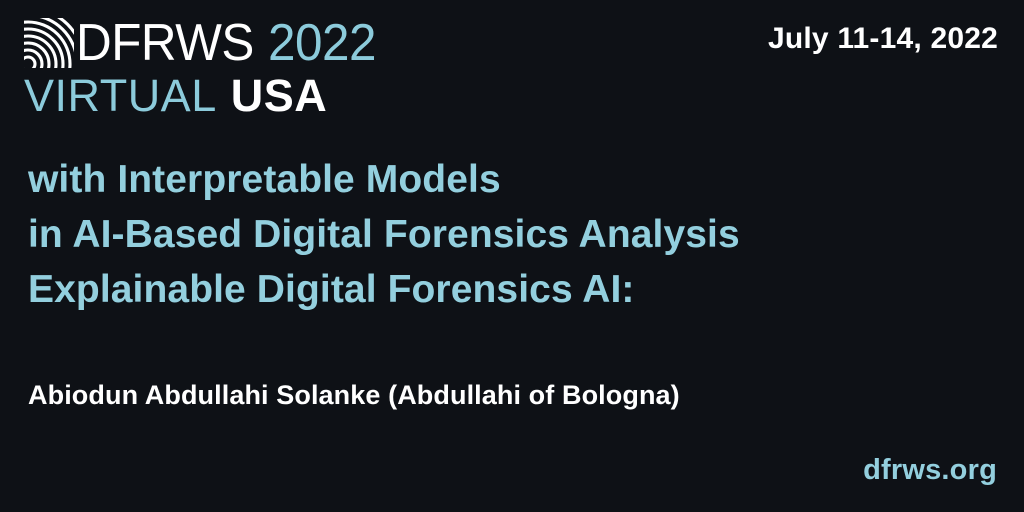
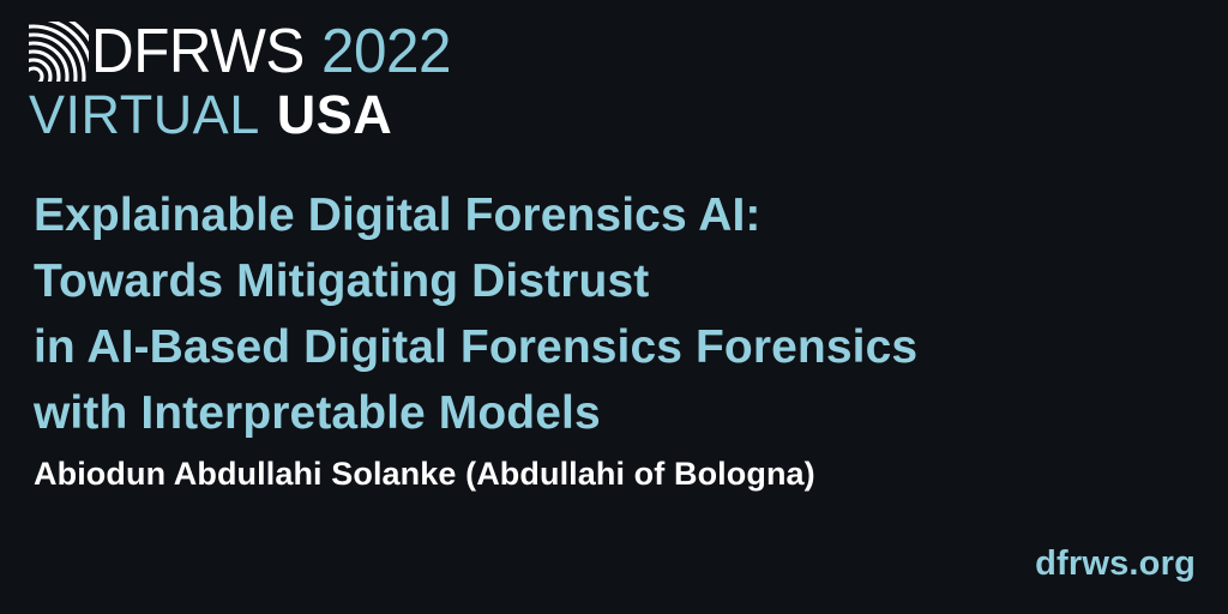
  DFRWS
  2022
  VIRTUAL
  USA
- July 11-14, 2022
- with Interpretable Models
+ Explainable Digital Forensics AI:
+ Towards Mitigating Distrust
- in AI-Based Digital Forensics Analysis
+ in AI-Based Digital Forensics Forensics
- Explainable Digital Forensics AI:
+ with Interpretable Models
  Abiodun Abdullahi Solanke (Abdullahi of Bologna)
  dfrws.org
